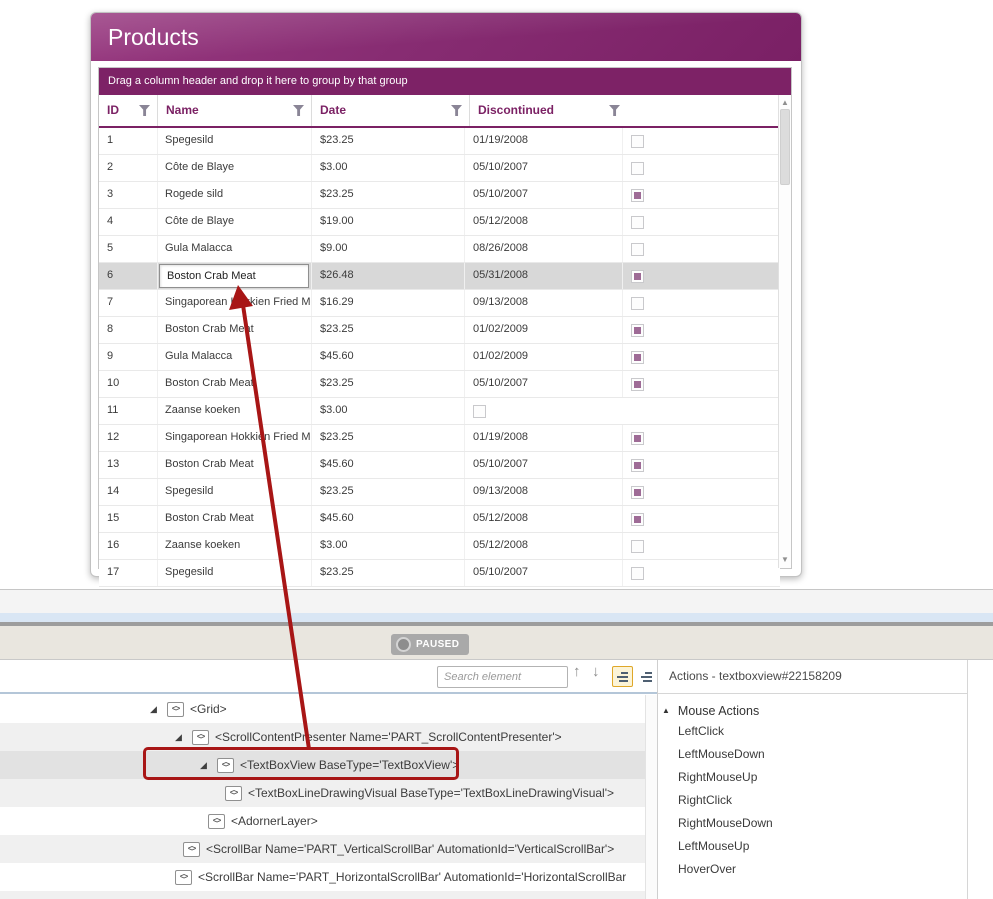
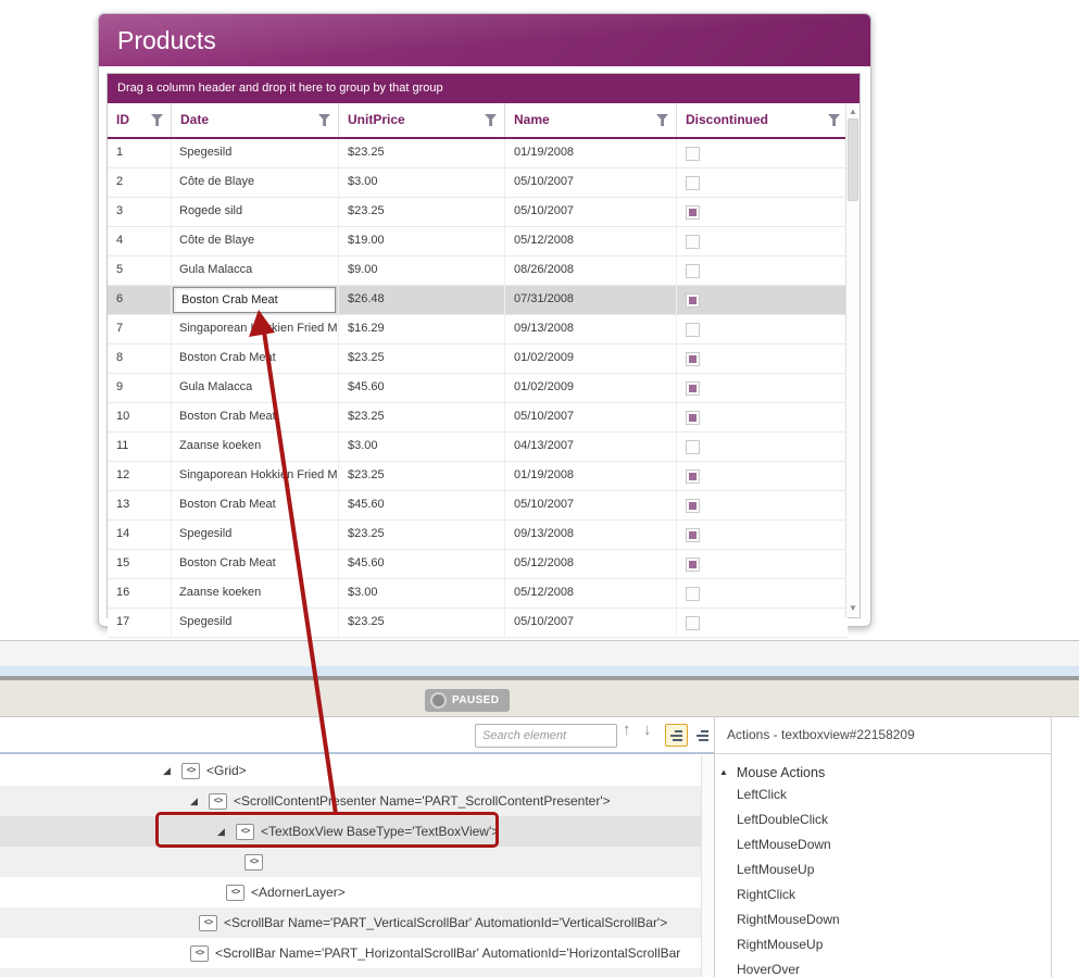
  Products
  Drag a column header and drop it here to group by that group
  ID
- Name
+ Date
+ UnitPrice
- Date
+ Name
  Discontinued
  1
  Spegesild
  $23.25
  01/19/2008
  2
  Côte de Blaye
  $3.00
  05/10/2007
  3
  Rogede sild
  $23.25
  05/10/2007
  4
  Côte de Blaye
  $19.00
  05/12/2008
  5
  Gula Malacca
  $9.00
  08/26/2008
  6
  Boston Crab Meat
  $26.48
- 05/31/2008
+ 07/31/2008
  7
  Singaporeankien Fried M
  $16.29
  09/13/2008
  8
  Boston Crab Met
  $23.25
  01/02/2009
  9
  Gula Malacca
  $45.60
  01/02/2009
  10
  Boston Crab Meat
  $23.25
  05/10/2007
  11
  Zaanse koeken
  $3.00
+ 04/13/2007
  12
  Singaporean Hokkin Fried M
  $23.25
  01/19/2008
  13
  Boston Crab Meat
  $45.60
  05/10/2007
  14
  Spegesild
  $23.25
  09/13/2008
  15
  Boston Crab Meat
  $45.60
  05/12/2008
  16
  Zaanse koeken
  $3.00
  05/12/2008
  17
  Spegesild
  $23.25
  05/10/2007
  ▲
  ▼
  PAUSED
  Search element
  ↑
  ↓
  ◢
  <>
  <Grid>
  ◢
  <>
  <ScrollContentPresenter Name='PART_ScrollContentPresenter'>
  ◢
  <>
  <TextBoxView BaseType='TextBoxView'>
  <>
- <TextBoxLineDrawingVisual BaseType='TextBoxLineDrawingVisual'>
  <>
  <AdornerLayer>
  <>
  <ScrollBar Name='PART_VerticalScrollBar' AutomationId='VerticalScrollBar'>
  <>
  <ScrollBar Name='PART_HorizontalScrollBar' AutomationId='HorizontalScrollBar
  Actions - textboxview#22158209
  ▲
  Mouse Actions
  LeftClick
+ LeftDoubleClick
  LeftMouseDown
- RightMouseUp
+ LeftMouseUp
  RightClick
  RightMouseDown
- LeftMouseUp
+ RightMouseUp
  HoverOver
